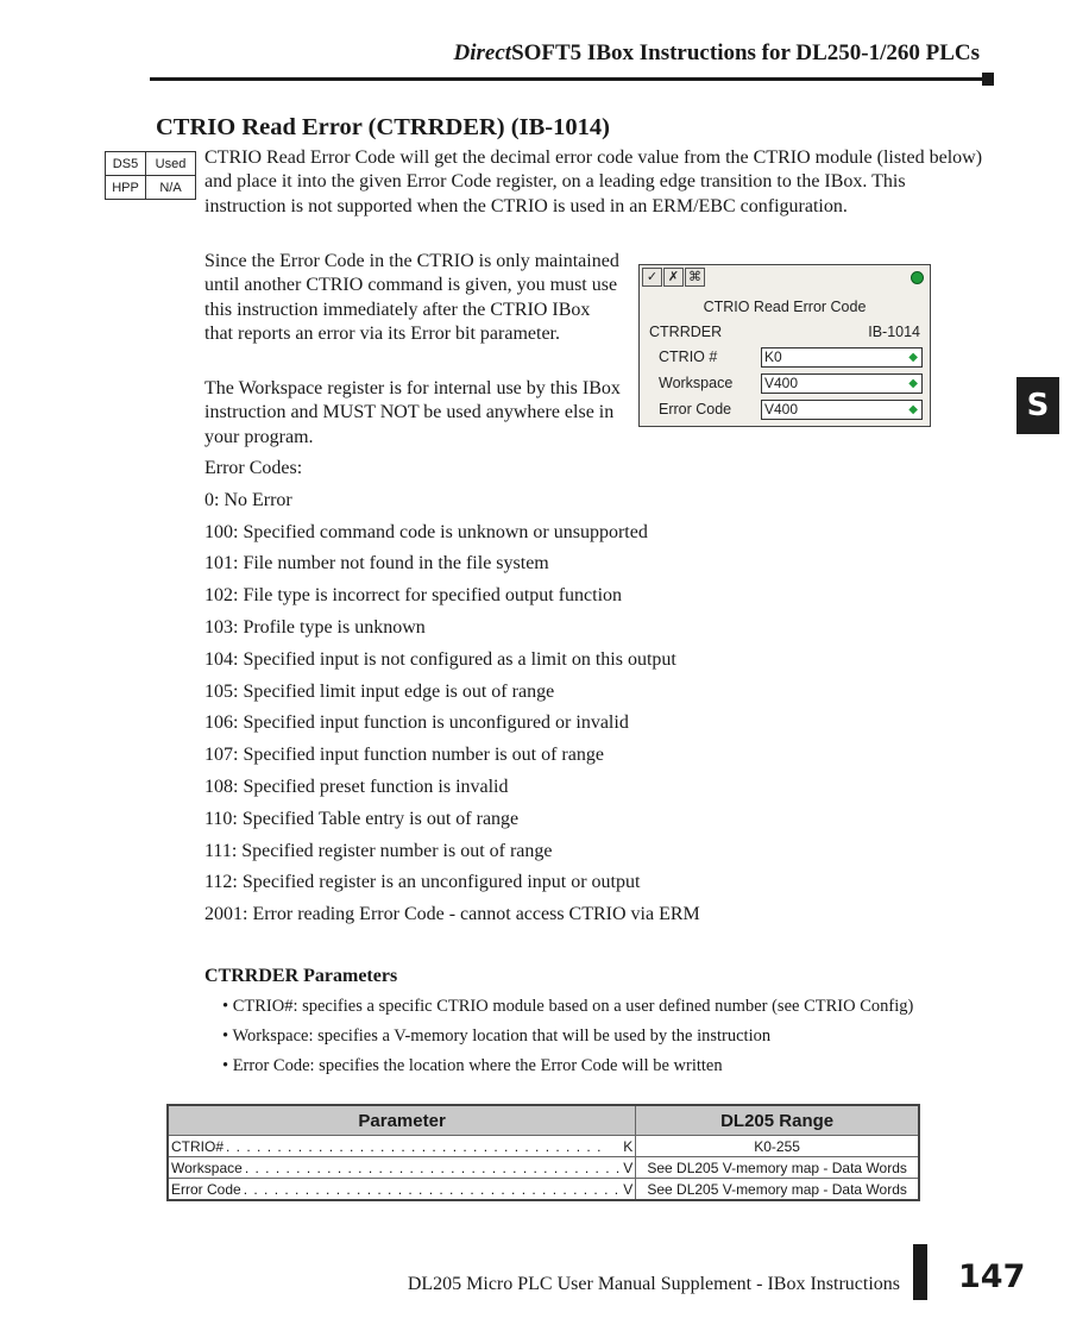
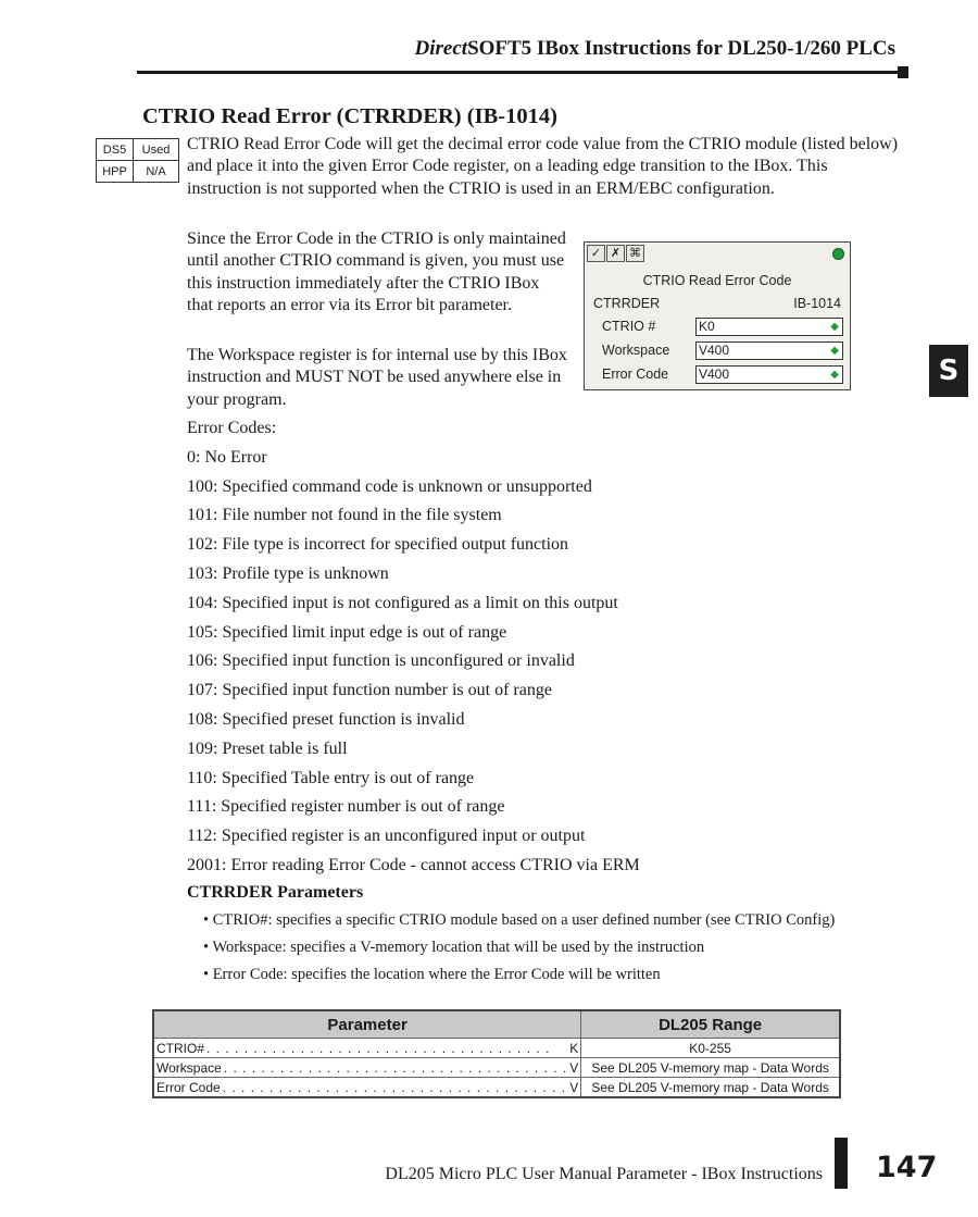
  DirectSOFT5 IBox Instructions for DL250-1/260 PLCs
  CTRIO Read Error (CTRRDER) (IB-1014)
  DS5	Used
  HPP	N/A
  CTRIO Read Error Code will get the decimal error code value from the CTRIO module (listed below) and place it into the given Error Code register, on a leading edge transition to the IBox. This instruction is not supported when the CTRIO is used in an ERM/EBC configuration.
  Since the Error Code in the CTRIO is only maintained until another CTRIO command is given, you must use this instruction immediately after the CTRIO IBox that reports an error via its Error bit parameter.
  The Workspace register is for internal use by this IBox instruction and MUST NOT be used anywhere else in your program.
  ✓
  ✗
  ⌘
  CTRIO Read Error Code
  CTRRDER
  IB-1014
  CTRIO #
  K0
  ◆
  Workspace
  V400
  ◆
  Error Code
  V400
  ◆
  S
  Error Codes:
  0: No Error
  100: Specified command code is unknown or unsupported
  101: File number not found in the file system
  102: File type is incorrect for specified output function
  103: Profile type is unknown
  104: Specified input is not configured as a limit on this output
  105: Specified limit input edge is out of range
  106: Specified input function is unconfigured or invalid
  107: Specified input function number is out of range
  108: Specified preset function is invalid
+ 109: Preset table is full
  110: Specified Table entry is out of range
  111: Specified register number is out of range
  112: Specified register is an unconfigured input or output
  2001: Error reading Error Code - cannot access CTRIO via ERM
  CTRRDER Parameters
  • CTRIO#: specifies a specific CTRIO module based on a user defined number (see CTRIO Config)
  • Workspace: specifies a V-memory location that will be used by the instruction
  • Error Code: specifies the location where the Error Code will be written
  Parameter	DL205 Range
  CTRIO# . . . . . . . . . . . . . . . . . . . . . . . . . . . . . . . . . . . . . K	K0-255
  Workspace . . . . . . . . . . . . . . . . . . . . . . . . . . . . . . . . . . . . . V	See DL205 V-memory map - Data Words
  Error Code . . . . . . . . . . . . . . . . . . . . . . . . . . . . . . . . . . . . . V	See DL205 V-memory map - Data Words
- DL205 Micro PLC User Manual Supplement - IBox Instructions
+ DL205 Micro PLC User Manual Parameter - IBox Instructions
  147
